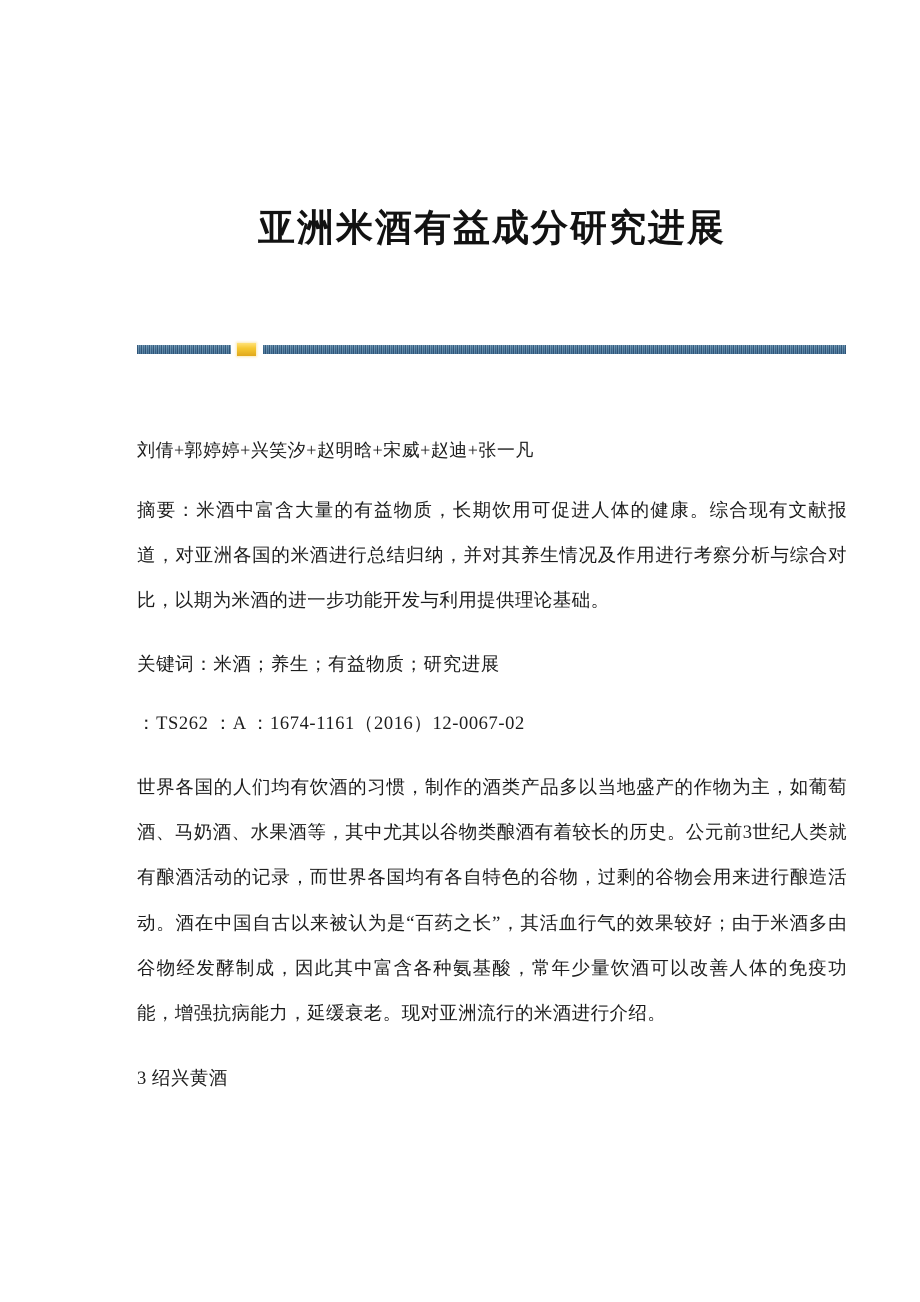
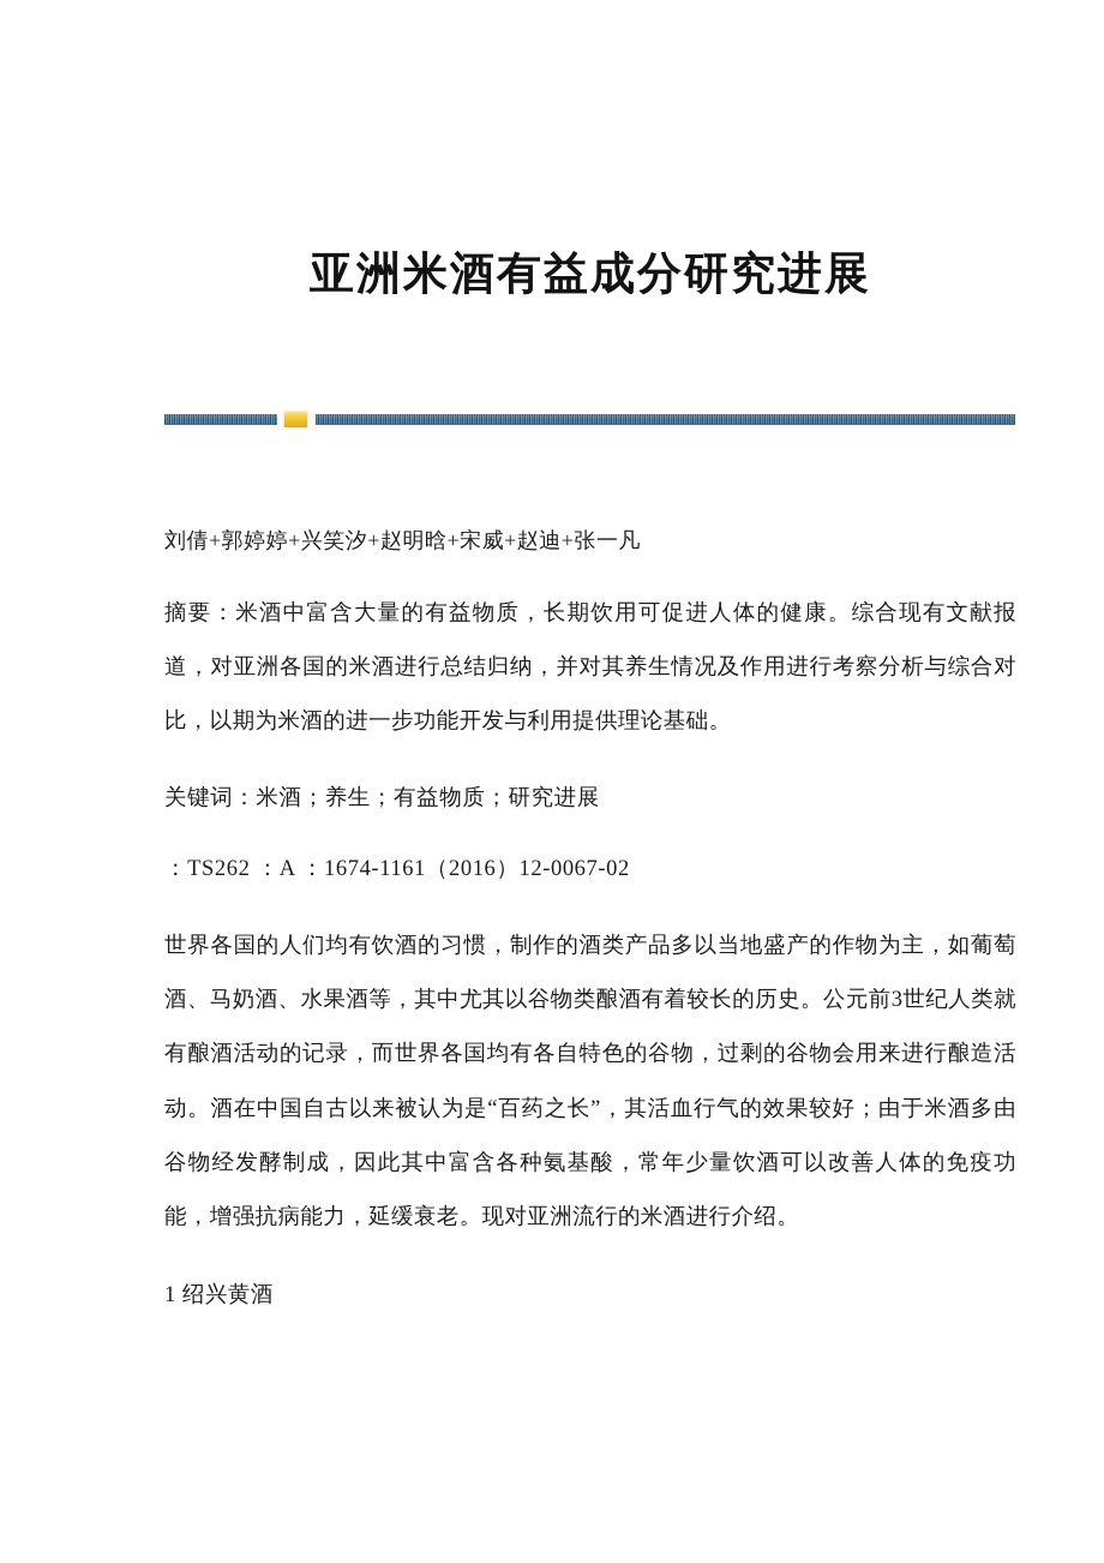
  亚洲米酒有益成分研究进展
  刘倩+郭婷婷+兴笑汐+赵明晗+宋威+赵迪+张一凡
  摘要：米酒中富含大量的有益物质，长期饮用可促进人体的健康。综合现有文献报道，对亚洲各国的米酒进行总结归纳，并对其养生情况及作用进行考察分析与综合对比，以期为米酒的进一步功能开发与利用提供理论基础。
  关键词：米酒；养生；有益物质；研究进展
  ：TS262 ：A ：1674-1161（2016）12-0067-02
  世界各国的人们均有饮酒的习惯，制作的酒类产品多以当地盛产的作物为主，如葡萄酒、马奶酒、水果酒等，其中尤其以谷物类酿酒有着较长的历史。公元前3世纪人类就有酿酒活动的记录，而世界各国均有各自特色的谷物，过剩的谷物会用来进行酿造活动。酒在中国自古以来被认为是“百药之长”，其活血行气的效果较好；由于米酒多由谷物经发酵制成，因此其中富含各种氨基酸，常年少量饮酒可以改善人体的免疫功能，增强抗病能力，延缓衰老。现对亚洲流行的米酒进行介绍。
- 3 绍兴黄酒
+ 1 绍兴黄酒
